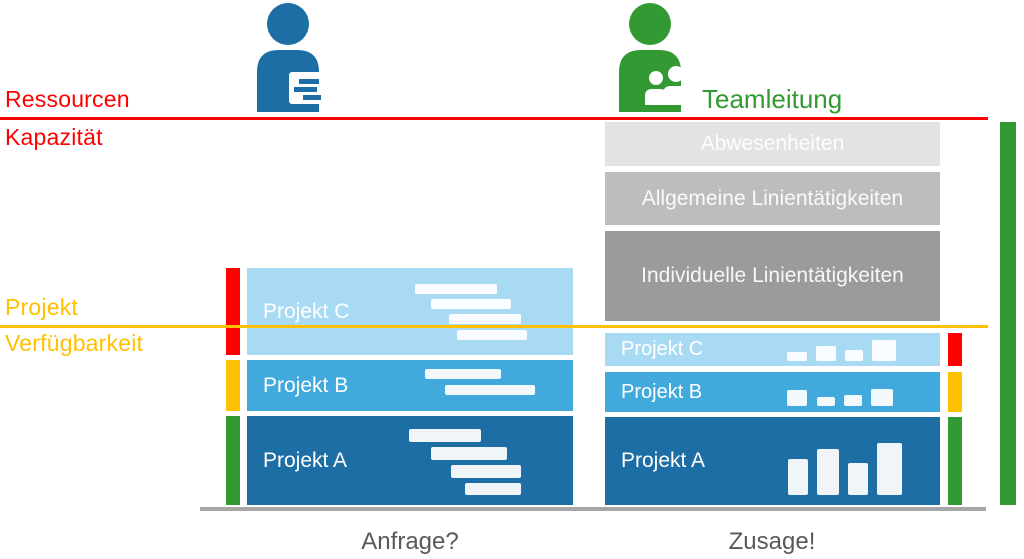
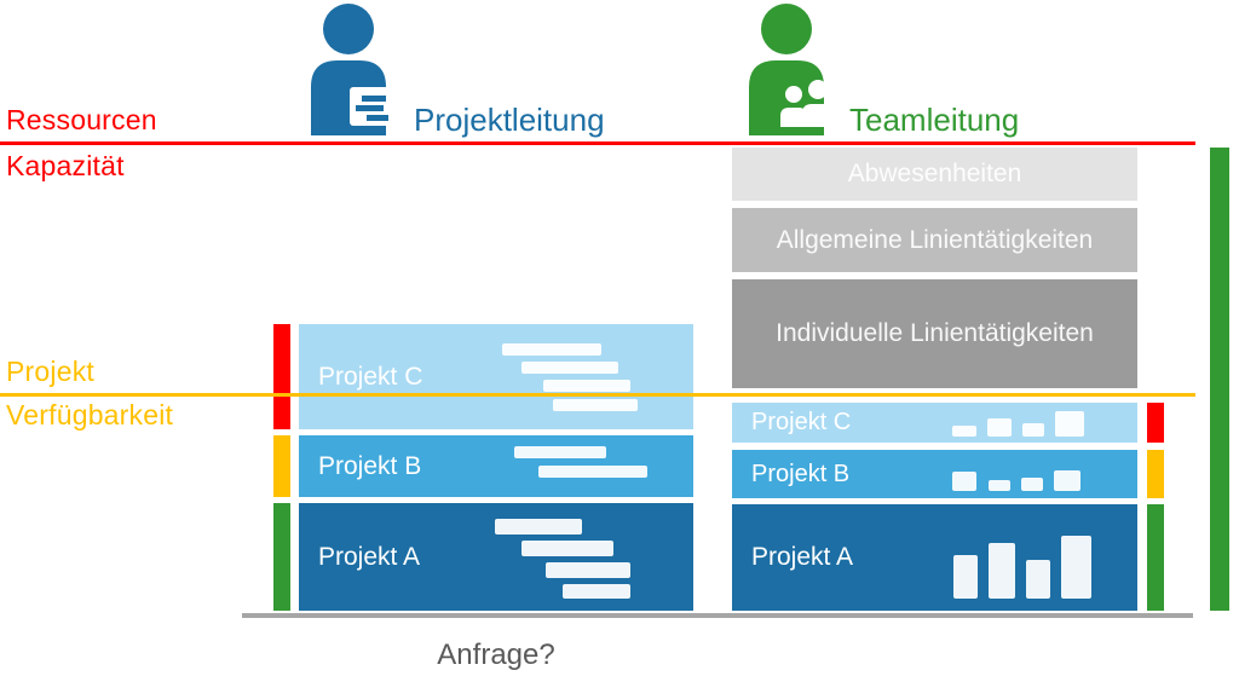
  Ressourcen
  Kapazität
  Projekt
  Verfügbarkeit
+ Projektleitung
  Teamleitung
  Projekt C
  Projekt B
  Projekt A
  Abwesenheiten
  Allgemeine Linientätigkeiten
  Individuelle Linientätigkeiten
  Projekt C
  Projekt B
  Projekt A
  Anfrage?
- Zusage!
